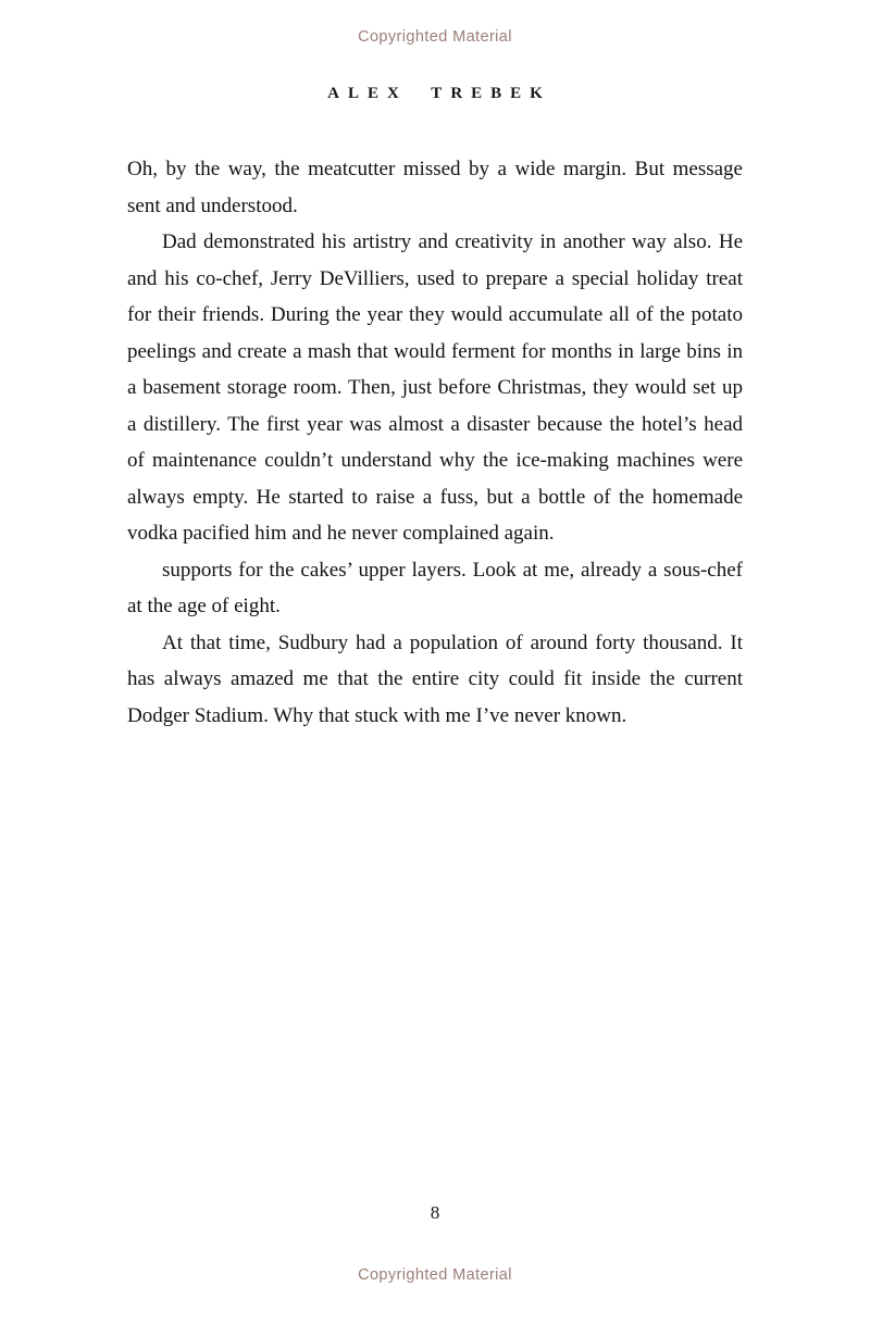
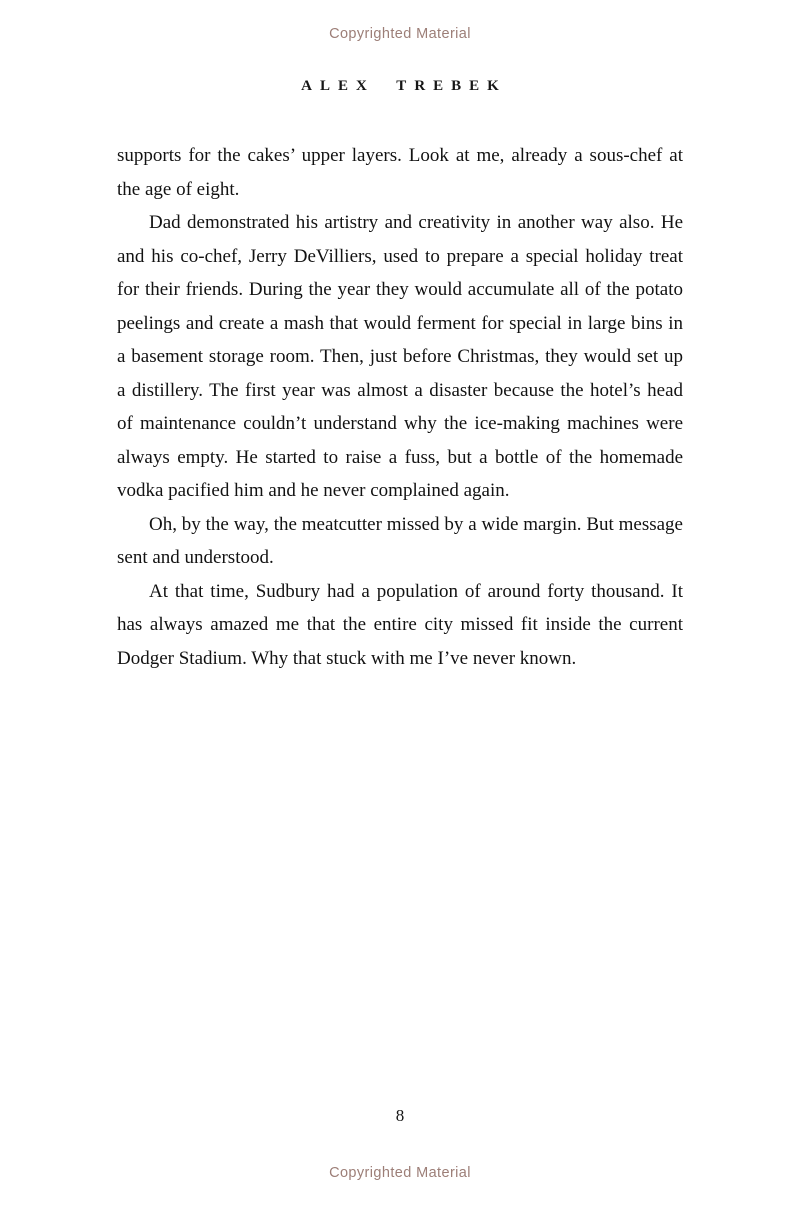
  Copyrighted Material
  ALEX TREBEK
- Oh, by the way, the meatcutter missed by a wide margin. But message sent and understood.
+ supports for the cakes’ upper layers. Look at me, already a sous-chef at the age of eight.
- Dad demonstrated his artistry and creativity in another way also. He and his co-chef, Jerry DeVilliers, used to prepare a special holiday treat for their friends. During the year they would accumulate all of the potato peelings and create a mash that would ferment for months in large bins in a basement storage room. Then, just before Christmas, they would set up a distillery. The first year was almost a disaster because the hotel’s head of maintenance couldn’t understand why the ice-making machines were always empty. He started to raise a fuss, but a bottle of the homemade vodka pacified him and he never complained again.
+ Dad demonstrated his artistry and creativity in another way also. He and his co-chef, Jerry DeVilliers, used to prepare a special holiday treat for their friends. During the year they would accumulate all of the potato peelings and create a mash that would ferment for special in large bins in a basement storage room. Then, just before Christmas, they would set up a distillery. The first year was almost a disaster because the hotel’s head of maintenance couldn’t understand why the ice-making machines were always empty. He started to raise a fuss, but a bottle of the homemade vodka pacified him and he never complained again.
- supports for the cakes’ upper layers. Look at me, already a sous-chef at the age of eight.
+ Oh, by the way, the meatcutter missed by a wide margin. But message sent and understood.
- At that time, Sudbury had a population of around forty thousand. It has always amazed me that the entire city could fit inside the current Dodger Stadium. Why that stuck with me I’ve never known.
+ At that time, Sudbury had a population of around forty thousand. It has always amazed me that the entire city missed fit inside the current Dodger Stadium. Why that stuck with me I’ve never known.
  8
  Copyrighted Material
